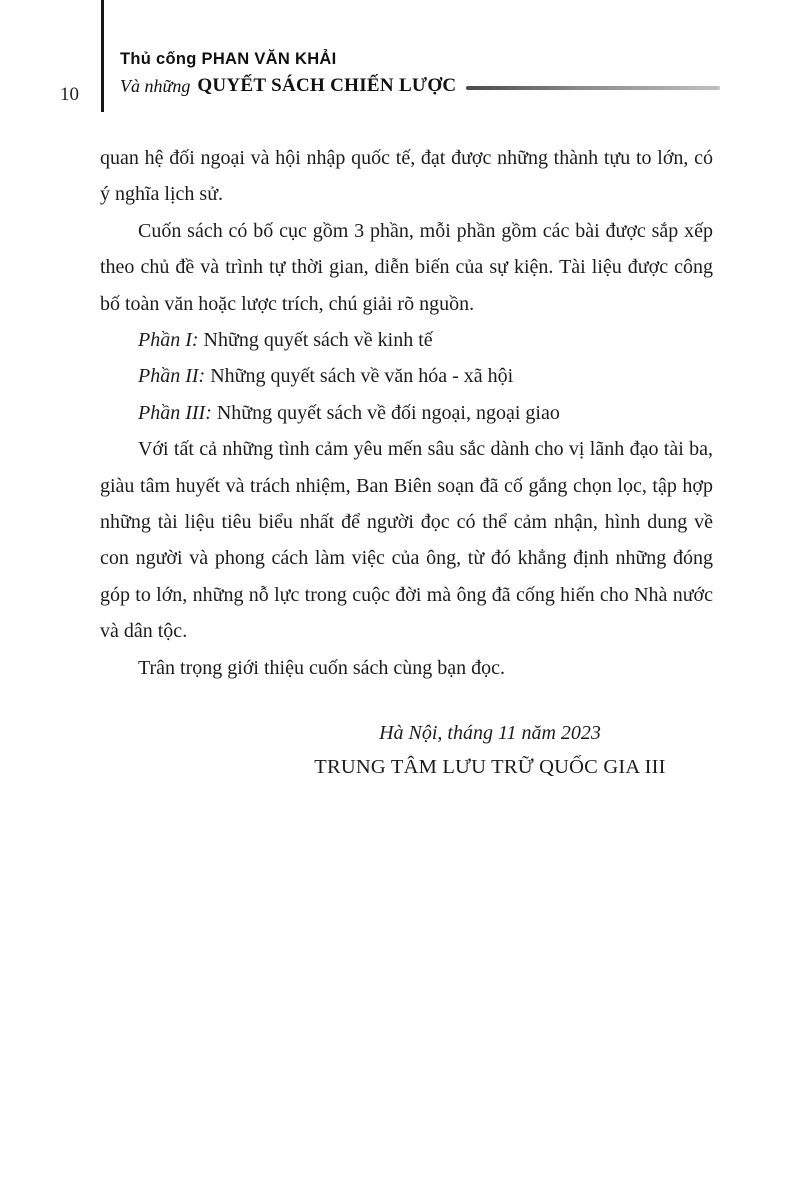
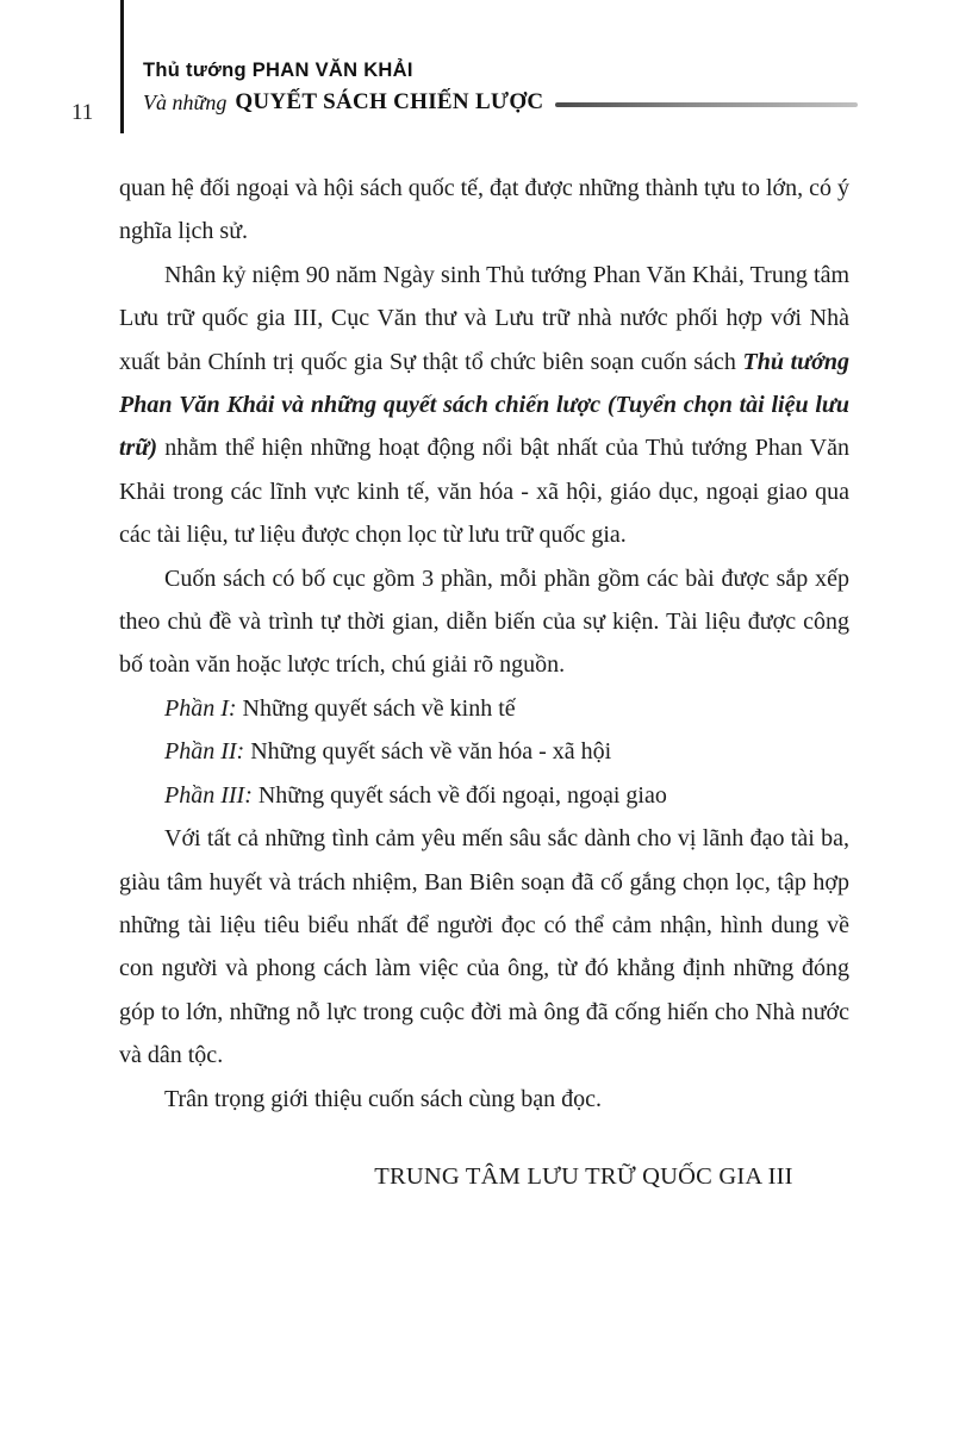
- 10
+ 11
- Thủ cống PHAN VĂN KHẢI
+ Thủ tướng PHAN VĂN KHẢI
  Và những
  QUYẾT SÁCH CHIẾN LƯỢC
- quan hệ đối ngoại và hội nhập quốc tế, đạt được những thành tựu to lớn, có ý nghĩa lịch sử.
+ quan hệ đối ngoại và hội sách quốc tế, đạt được những thành tựu to lớn, có ý nghĩa lịch sử.
+ Nhân kỷ niệm 90 năm Ngày sinh Thủ tướng Phan Văn Khải, Trung tâm Lưu trữ quốc gia III, Cục Văn thư và Lưu trữ nhà nước phối hợp với Nhà xuất bản Chính trị quốc gia Sự thật tổ chức biên soạn cuốn sách Thủ tướng Phan Văn Khải và những quyết sách chiến lược (Tuyển chọn tài liệu lưu trữ) nhằm thể hiện những hoạt động nổi bật nhất của Thủ tướng Phan Văn Khải trong các lĩnh vực kinh tế, văn hóa - xã hội, giáo dục, ngoại giao qua các tài liệu, tư liệu được chọn lọc từ lưu trữ quốc gia.
  Cuốn sách có bố cục gồm 3 phần, mỗi phần gồm các bài được sắp xếp theo chủ đề và trình tự thời gian, diễn biến của sự kiện. Tài liệu được công bố toàn văn hoặc lược trích, chú giải rõ nguồn.
  Phần I: Những quyết sách về kinh tế
  Phần II: Những quyết sách về văn hóa - xã hội
  Phần III: Những quyết sách về đối ngoại, ngoại giao
  Với tất cả những tình cảm yêu mến sâu sắc dành cho vị lãnh đạo tài ba, giàu tâm huyết và trách nhiệm, Ban Biên soạn đã cố gắng chọn lọc, tập hợp những tài liệu tiêu biểu nhất để người đọc có thể cảm nhận, hình dung về con người và phong cách làm việc của ông, từ đó khẳng định những đóng góp to lớn, những nỗ lực trong cuộc đời mà ông đã cống hiến cho Nhà nước và dân tộc.
  Trân trọng giới thiệu cuốn sách cùng bạn đọc.
- Hà Nội, tháng 11 năm 2023
  TRUNG TÂM LƯU TRỮ QUỐC GIA III
